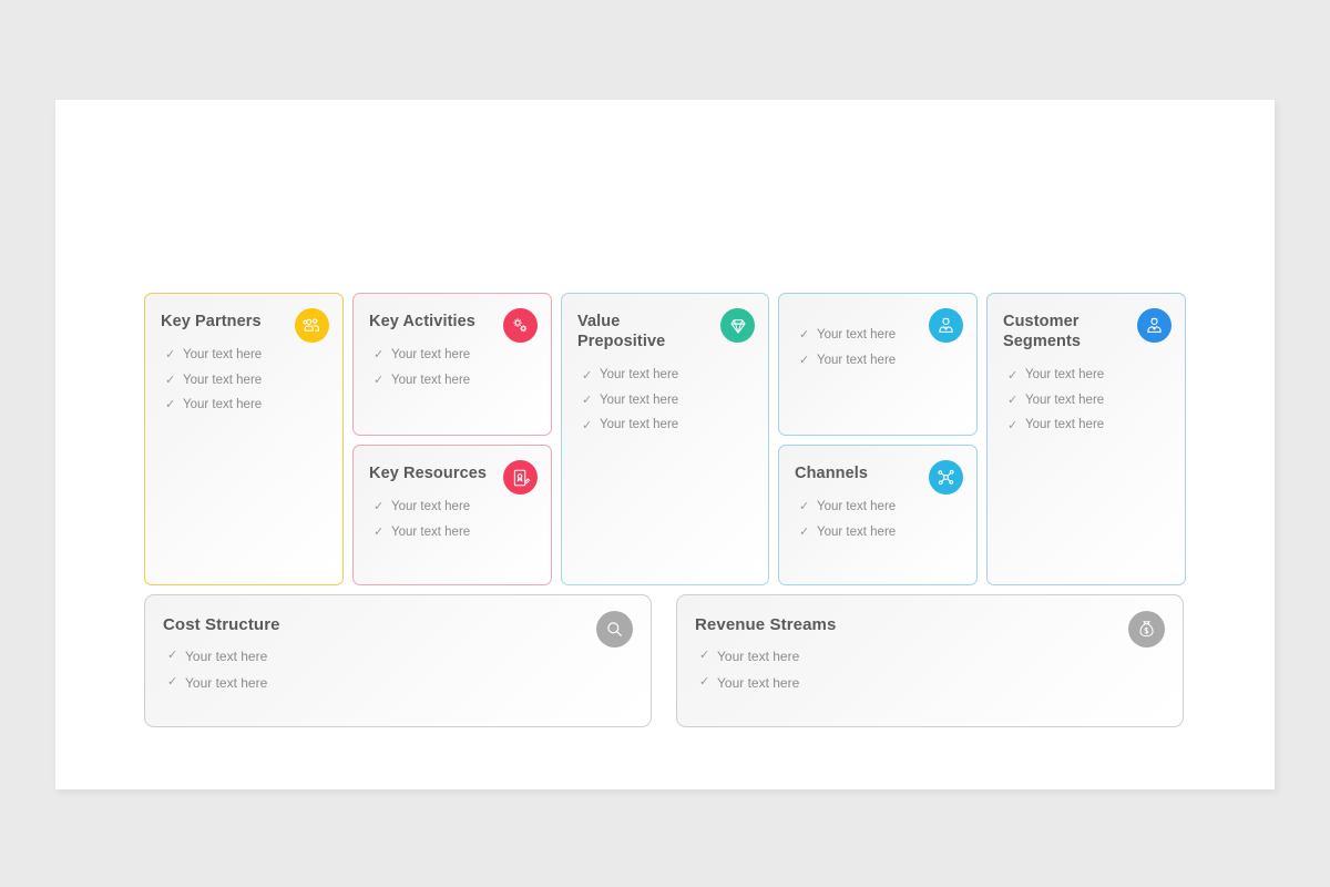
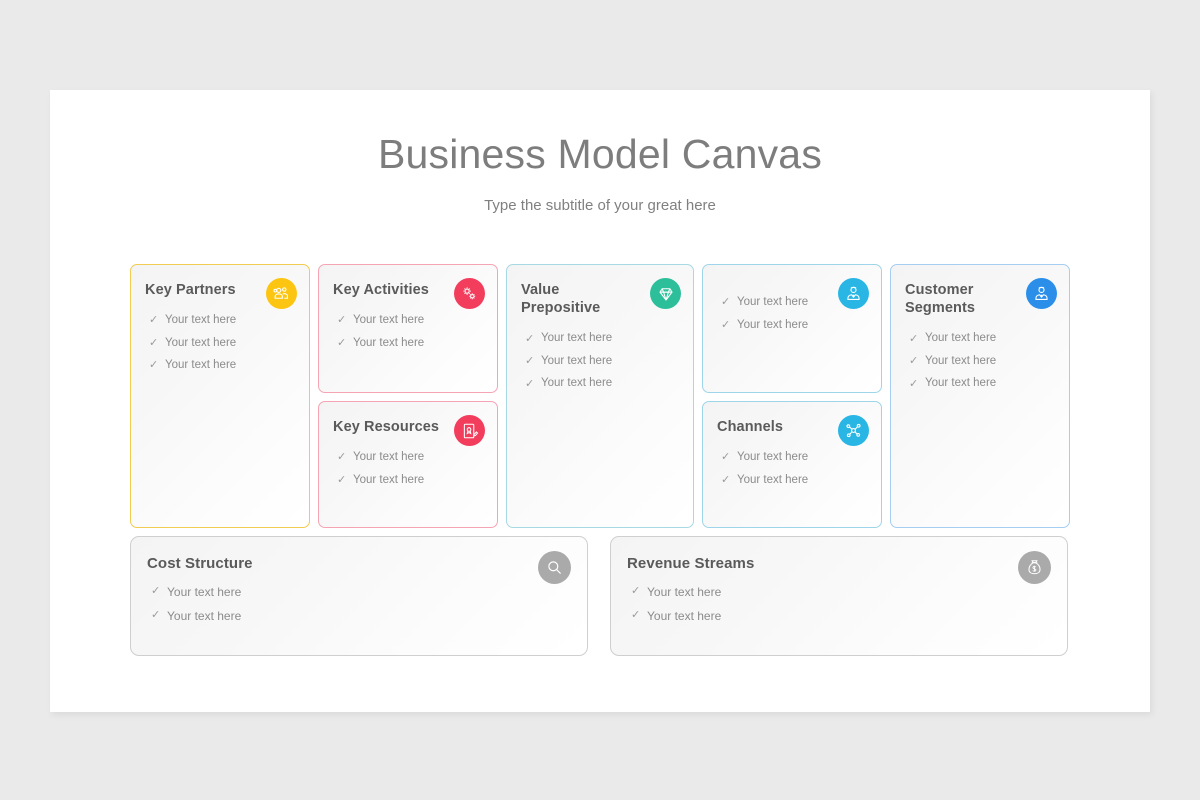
+ Business Model Canvas
+ Type the subtitle of your great here
  Key Partners
  ✓
  Your text here
  ✓
  Your text here
  ✓
  Your text here
  Key Activities
  ✓
  Your text here
  ✓
  Your text here
  Key Resources
  ✓
  Your text here
  ✓
  Your text here
  Value Prepositive
  ✓
  Your text here
  ✓
  Your text here
  ✓
  Your text here
  ✓
  Your text here
  ✓
  Your text here
  Channels
  ✓
  Your text here
  ✓
  Your text here
  Customer Segments
  ✓
  Your text here
  ✓
  Your text here
  ✓
  Your text here
  Cost Structure
  ✓
  Your text here
  ✓
  Your text here
  Revenue Streams
  ✓
  Your text here
  ✓
  Your text here
